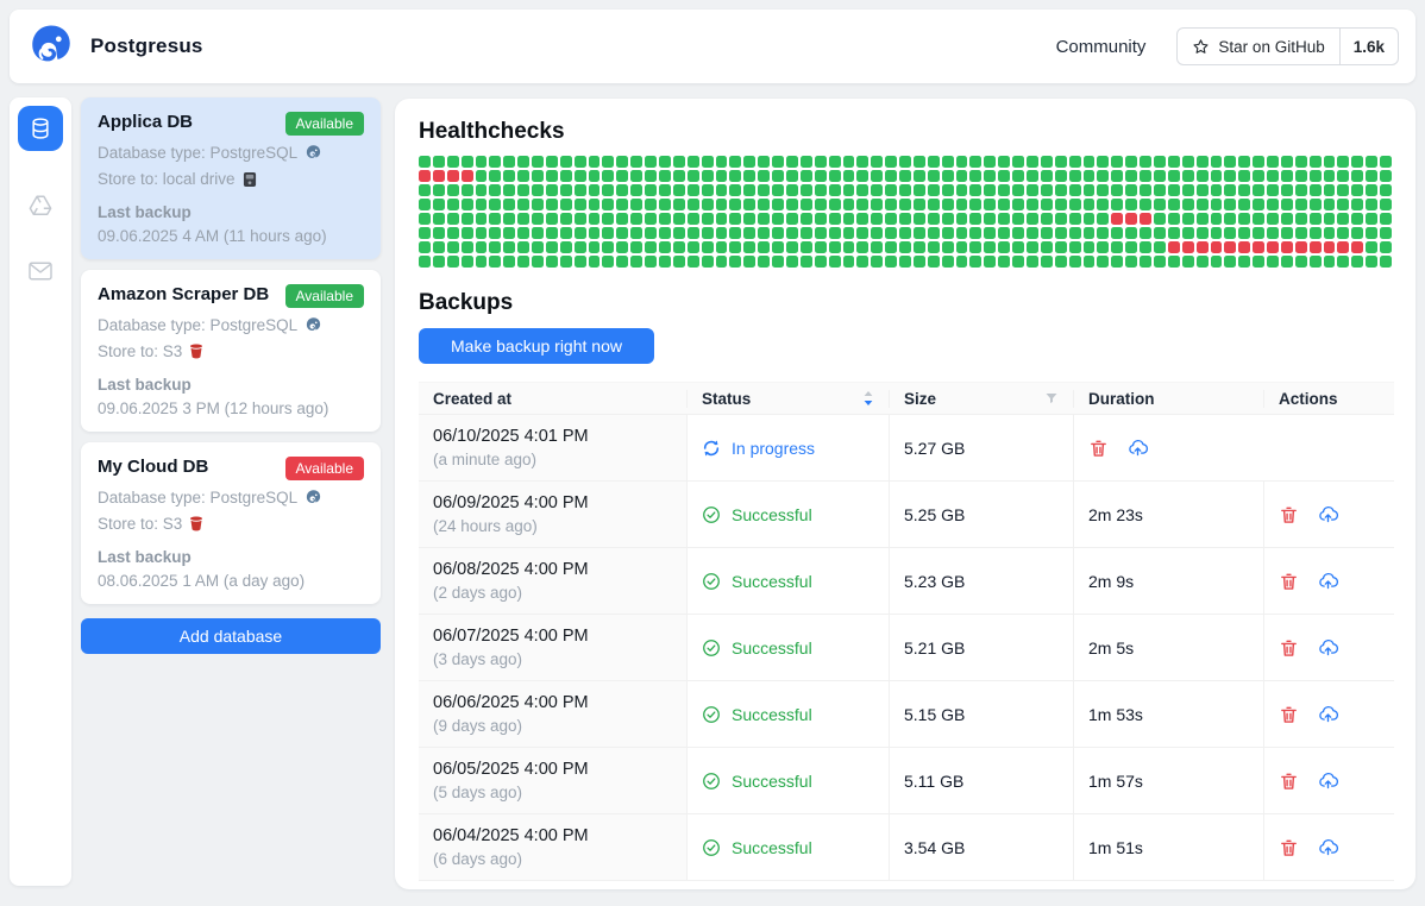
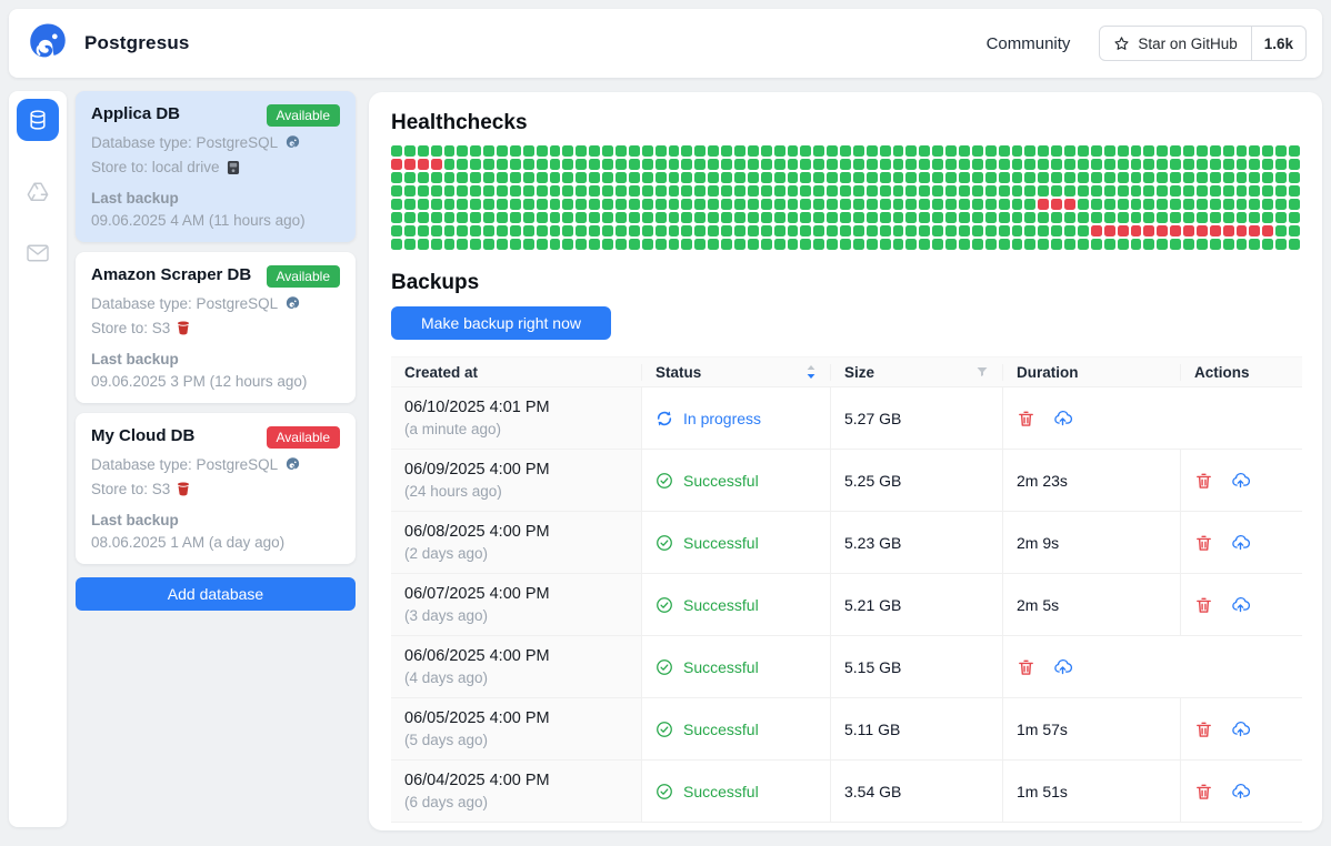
  Postgresus
  Community
  Star on GitHub
  1.6k
  Applica DB
  Available
  Database type: PostgreSQL
  Store to: local drive
  Last backup
  09.06.2025 4 AM (11 hours ago)
  Amazon Scraper DB
  Available
  Database type: PostgreSQL
  Store to: S3
  Last backup
  09.06.2025 3 PM (12 hours ago)
  My Cloud DB
  Available
  Database type: PostgreSQL
  Store to: S3
  Last backup
  08.06.2025 1 AM (a day ago)
  Add database
  Healthchecks
  Backups
  Make backup right now
  Created at
  Status
  Size
  Duration
  Actions
  06/10/2025 4:01 PM
  (a minute ago)
  In progress
  5.27 GB
  06/09/2025 4:00 PM
  (24 hours ago)
  Successful
  5.25 GB
  2m 23s
  06/08/2025 4:00 PM
  (2 days ago)
  Successful
  5.23 GB
  2m 9s
  06/07/2025 4:00 PM
  (3 days ago)
  Successful
  5.21 GB
  2m 5s
  06/06/2025 4:00 PM
- (9 days ago)
+ (4 days ago)
  Successful
  5.15 GB
- 1m 53s
  06/05/2025 4:00 PM
  (5 days ago)
  Successful
  5.11 GB
  1m 57s
  06/04/2025 4:00 PM
  (6 days ago)
  Successful
  3.54 GB
  1m 51s
